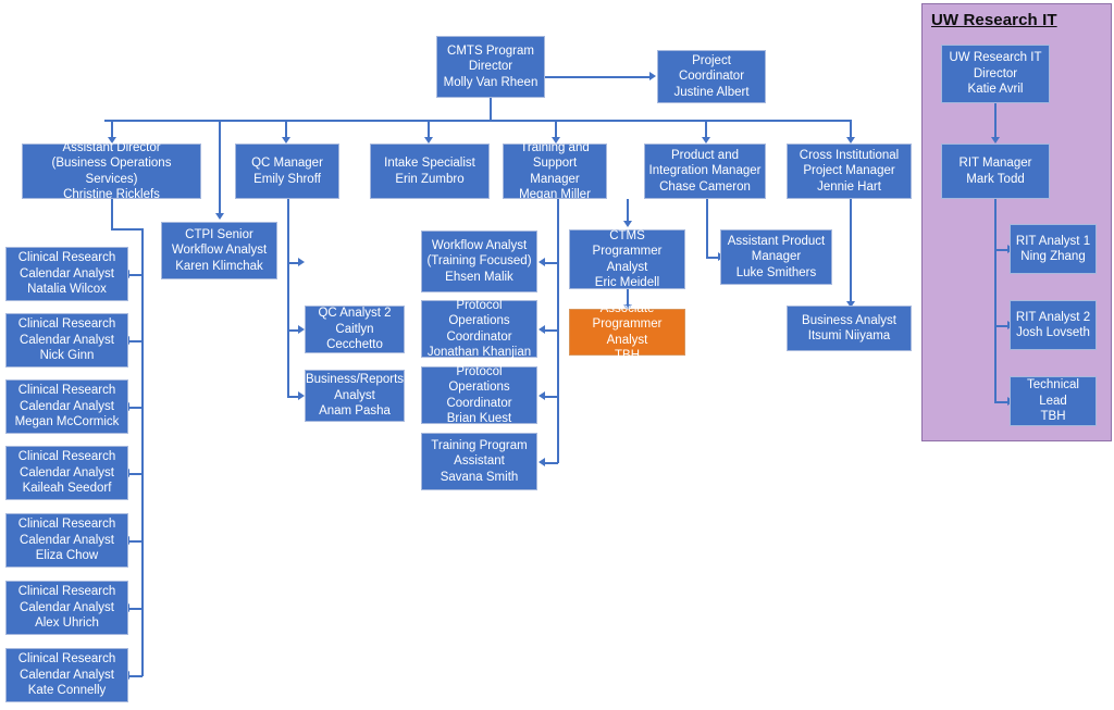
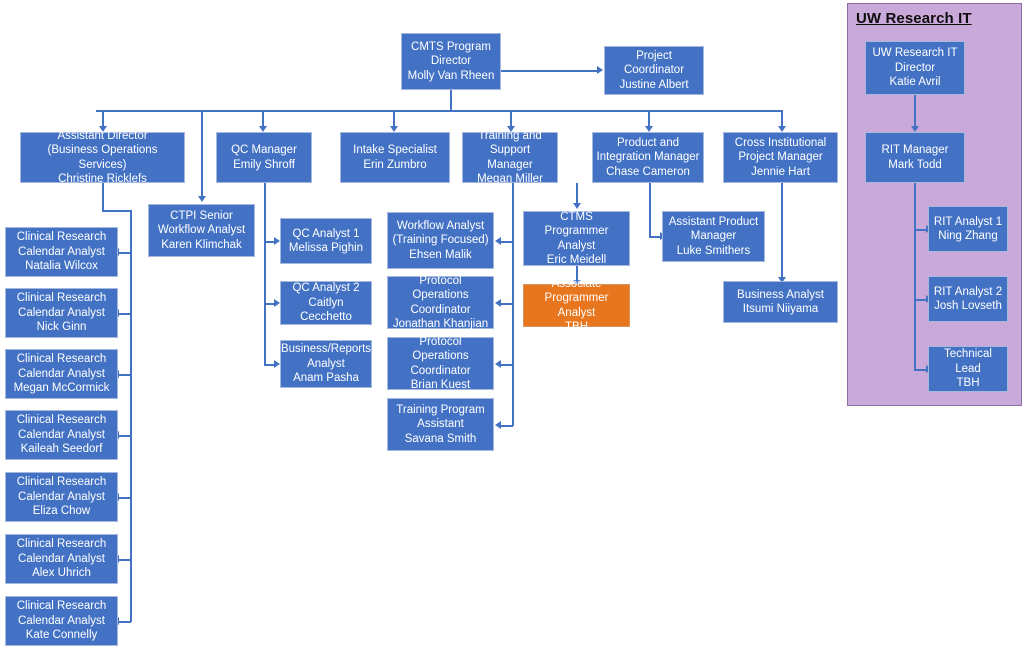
  UW Research IT
  CMTS Program
  Director
  Molly Van Rheen
  Project
  Coordinator
  Justine Albert
  Assistant Director
  (Business Operations Services)
  Christine Ricklefs
  QC Manager
  Emily Shroff
  Intake Specialist
  Erin Zumbro
  Training and
  Support Manager
  Megan Miller
  Product and
  Integration Manager
  Chase Cameron
  Cross Institutional
  Project Manager
  Jennie Hart
  CTPI Senior
  Workflow Analyst
  Karen Klimchak
+ QC Analyst 1
+ Melissa Pighin
  QC Analyst 2
  Caitlyn Cecchetto
  Business/Reports
  Analyst
  Anam Pasha
  Workflow Analyst
  (Training Focused)
  Ehsen Malik
  Protocol Operations
  Coordinator
  Jonathan Khanjian
  Protocol Operations
  Coordinator
  Brian Kuest
  Training Program
  Assistant
  Savana Smith
  CTMS Programmer
  Analyst
  Eric Meidell
  Associate
  Programmer Analyst
  TBH
  Assistant Product
  Manager
  Luke Smithers
  Business Analyst
  Itsumi Niiyama
  UW Research IT
  Director
  Katie Avril
  RIT Manager
  Mark Todd
  RIT Analyst 1
  Ning Zhang
  RIT Analyst 2
  Josh Lovseth
  Technical Lead
  TBH
  Clinical Research
  Calendar Analyst
  Natalia Wilcox
  Clinical Research
  Calendar Analyst
  Nick Ginn
  Clinical Research
  Calendar Analyst
  Megan McCormick
  Clinical Research
  Calendar Analyst
  Kaileah Seedorf
  Clinical Research
  Calendar Analyst
  Eliza Chow
  Clinical Research
  Calendar Analyst
  Alex Uhrich
  Clinical Research
  Calendar Analyst
  Kate Connelly
